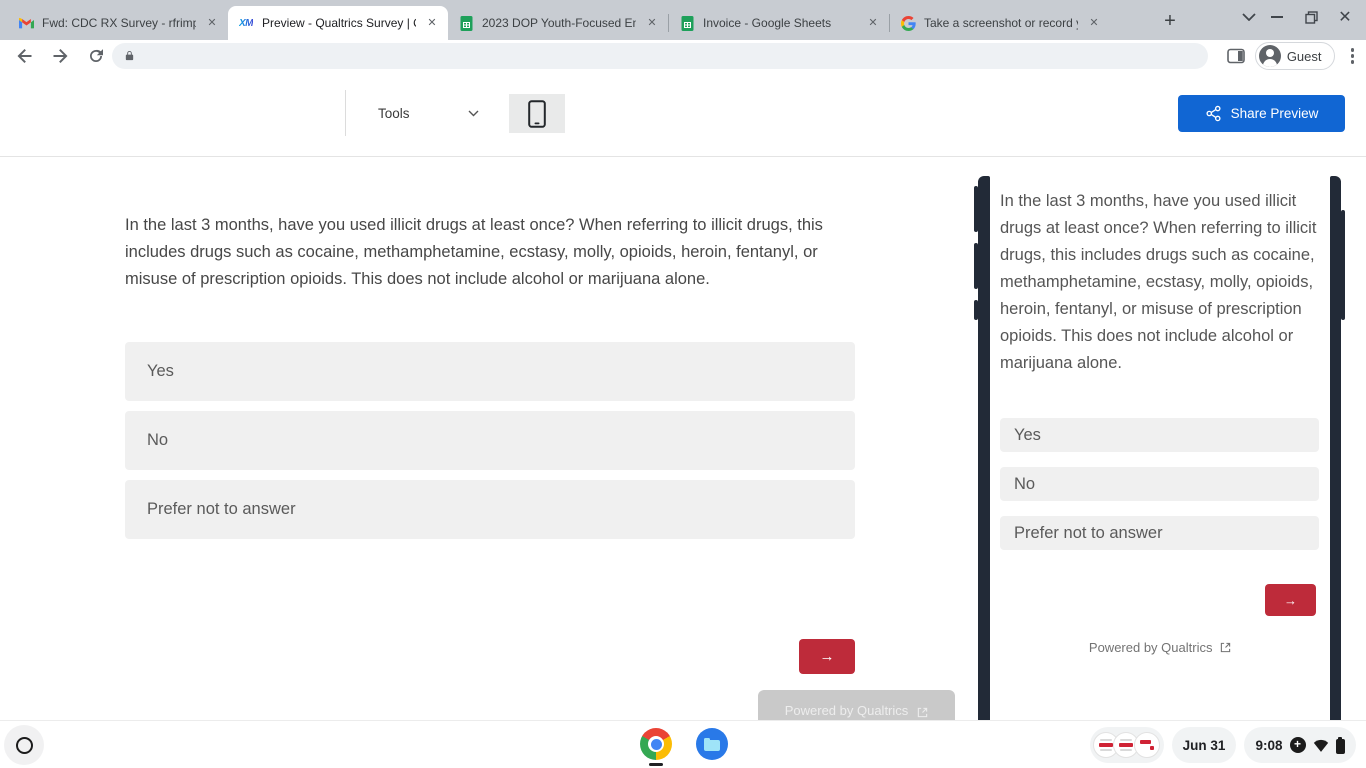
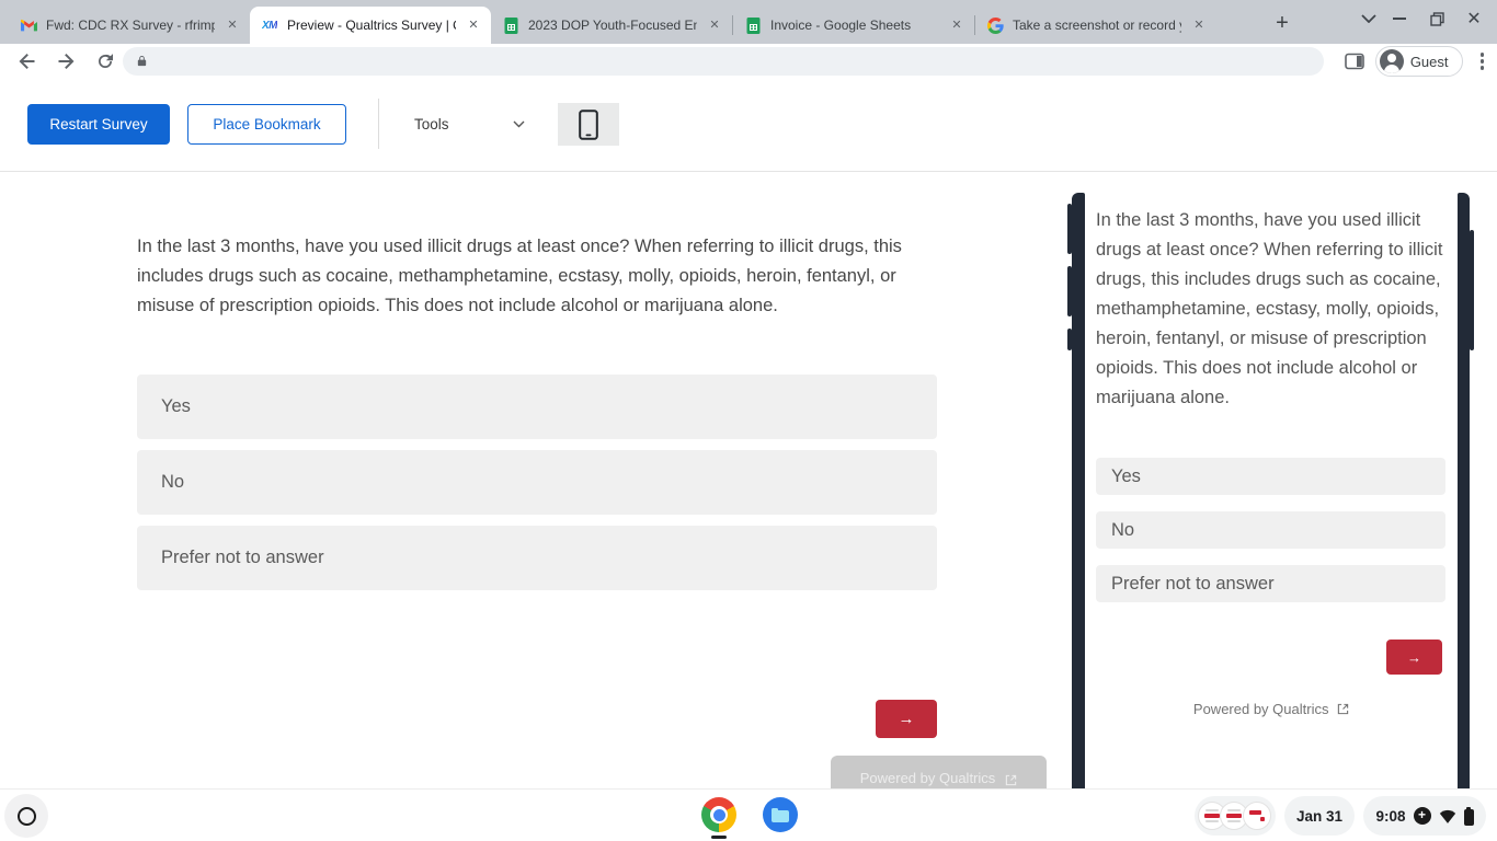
  Fwd: CDC RX Survey - rfrim
  ✕
  XM
  Preview - Qualtrics Survey |
  ✕
  2023 DOP Youth-Focused En
  ✕
  Invoice - Google Sheets
  ✕
  Take a screenshot or record
  ✕
  +
  ✕
  Guest
+ Restart Survey
+ Place Bookmark
  Tools
- Share Preview
  In the last 3 months, have you used illicit drugs at least once? When referring to illicit drugs, this includes drugs such as cocaine, methamphetamine, ecstasy, molly, opioids, heroin, fentanyl, or misuse of prescription opioids. This does not include alcohol or marijuana alone.
  Yes
  No
  Prefer not to answer
  →
  Powered by Qualtrics
  In the last 3 months, have you used illicit drugs at least once? When referring to illicit drugs, this includes drugs such as cocaine, methamphetamine, ecstasy, molly, opioids, heroin, fentanyl, or misuse of prescription opioids. This does not include alcohol or marijuana alone.
  Yes
  No
  Prefer not to answer
  →
  Powered by Qualtrics
- Jun 31
+ Jan 31
  9:08
  +
